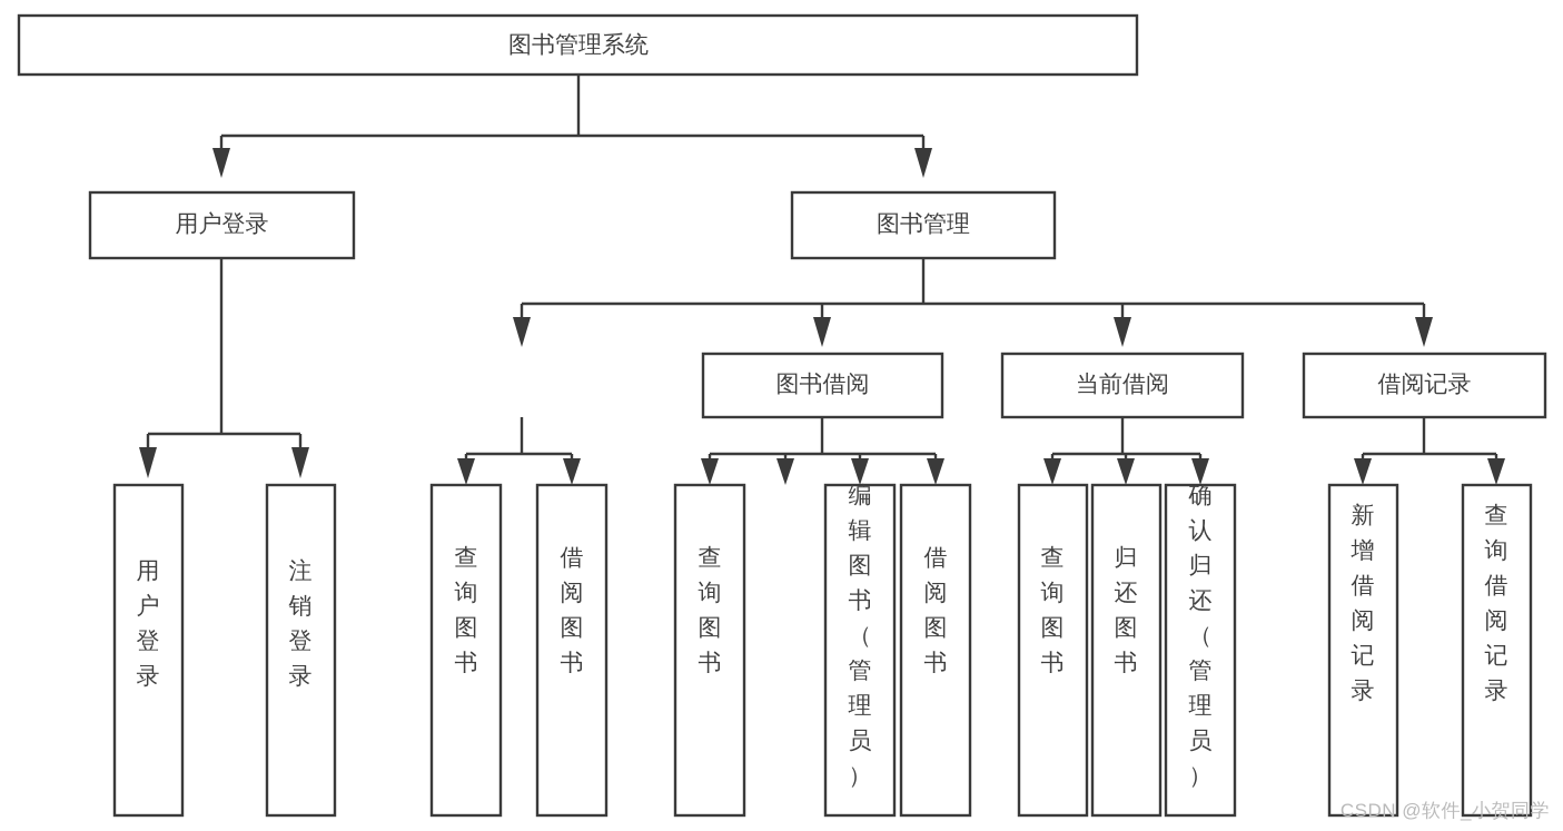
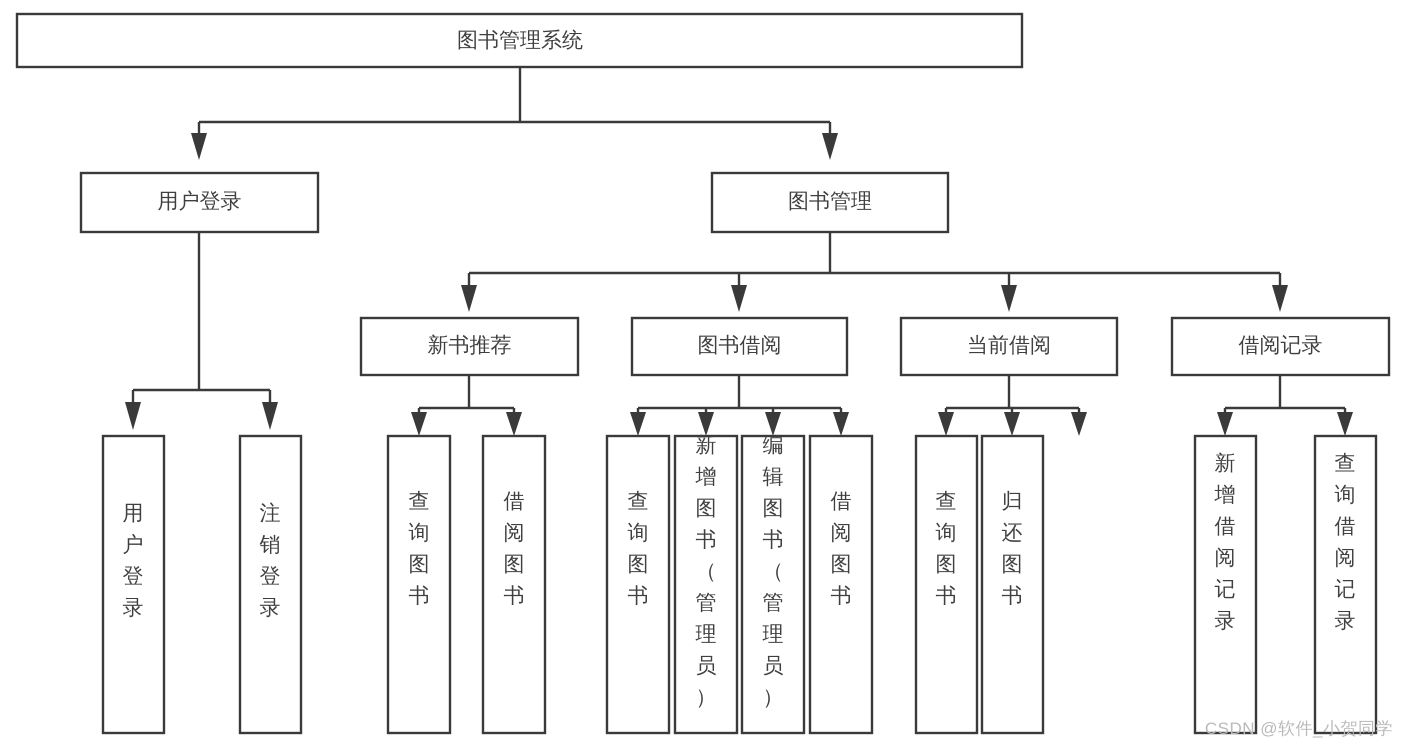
  图书管理系统
  用户登录
  图书管理
+ 新书推荐
  图书借阅
  当前借阅
  借阅记录
  用户登录
  注销登录
  查询图书
  借阅图书
  查询图书
+ 新增图书（管理员）
  编辑图书（管理员）
  借阅图书
  查询图书
  归还图书
- 确认归还（管理员）
  新增借阅记录
  查询借阅记录
  CSDN @软件_小贺同学
